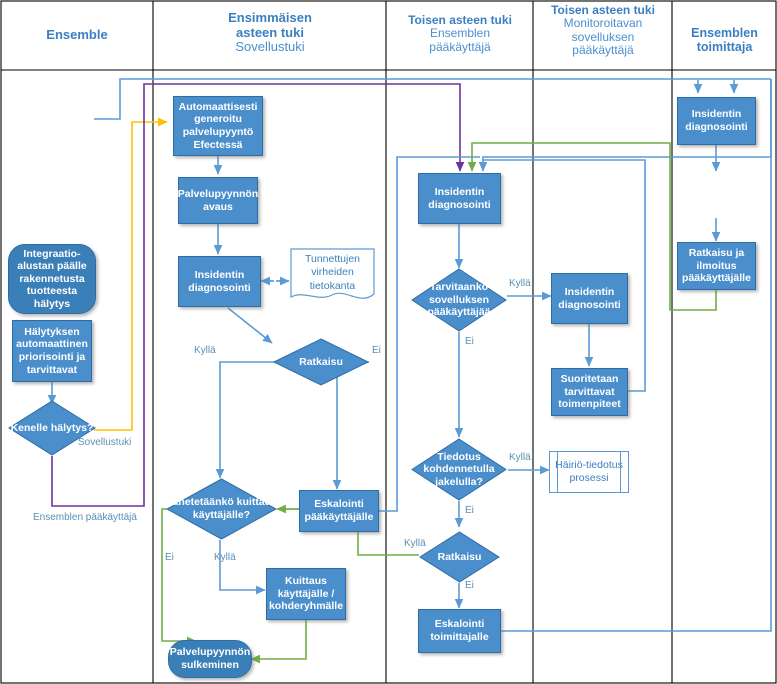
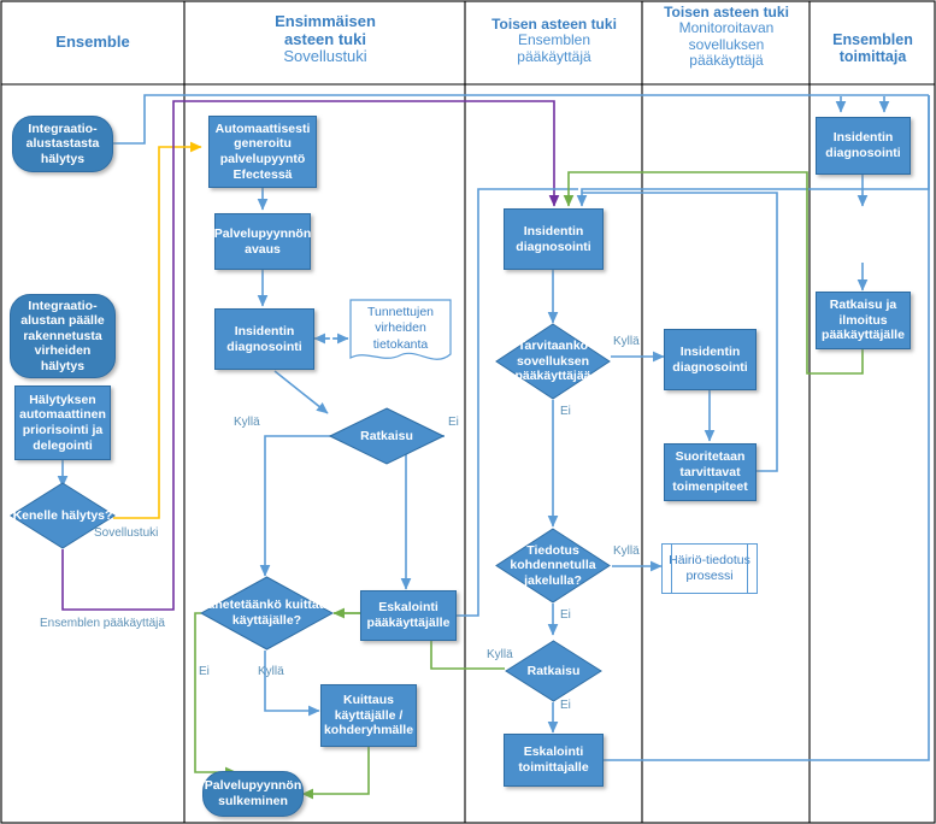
  Ensemble
  Ensimmäisen
  asteen tuki
  Sovellustuki
  Toisen asteen tuki
  Ensemblen
  pääkäyttäjä
  Toisen asteen tuki
  Monitoroitavan
  sovelluksen
  pääkäyttäjä
  Ensemblen
  toimittaja
+ Integraatio-alustastasta hälytys
- Integraatio-alustan päälle rakennetusta tuotteesta hälytys
+ Integraatio-alustan päälle rakennetusta virheiden hälytys
- Hälytyksen automaattinen priorisointi ja tarvittavat
+ Hälytyksen automaattinen priorisointi ja delegointi
  Kenelle hälytys?
  Sovellustuki
  Ensemblen pääkäyttäjä
  Automaattisesti generoitu palvelupyyntö Efectessä
  Palvelupyynnön avaus
  Insidentin diagnosointi
  Tunnettujen virheiden tietokanta
  Ratkaisu
  Kyllä
  Ei
  Lähetetäänkö kuittaus käyttäjälle?
  Ei
  Kyllä
  Eskalointi pääkäyttäjälle
  Kuittaus käyttäjälle / kohderyhmälle
  Palvelupyynnön sulkeminen
  Insidentin diagnosointi
  Tarvitaanko sovelluksen pääkäyttäjää
  Kyllä
  Ei
  Tiedotus kohdennetulla jakelulla?
  Kyllä
  Ei
  Ratkaisu
  Kyllä
  Ei
  Eskalointi toimittajalle
  Insidentin diagnosointi
  Suoritetaan tarvittavat toimenpiteet
  Häiriö-tiedotus prosessi
  Insidentin diagnosointi
  Ratkaisu ja ilmoitus pääkäyttäjälle
